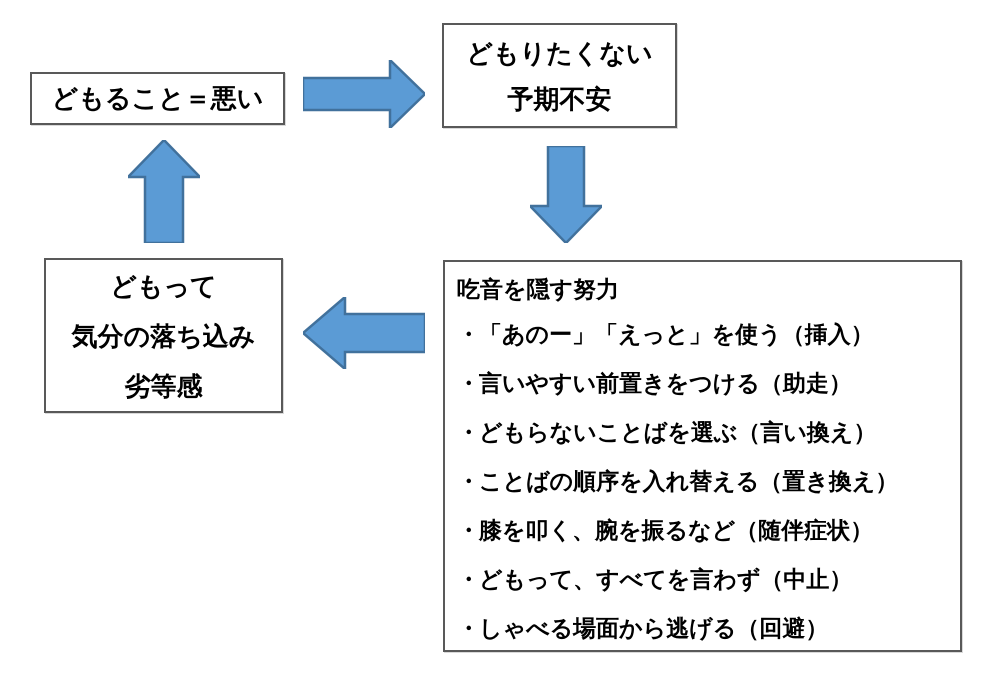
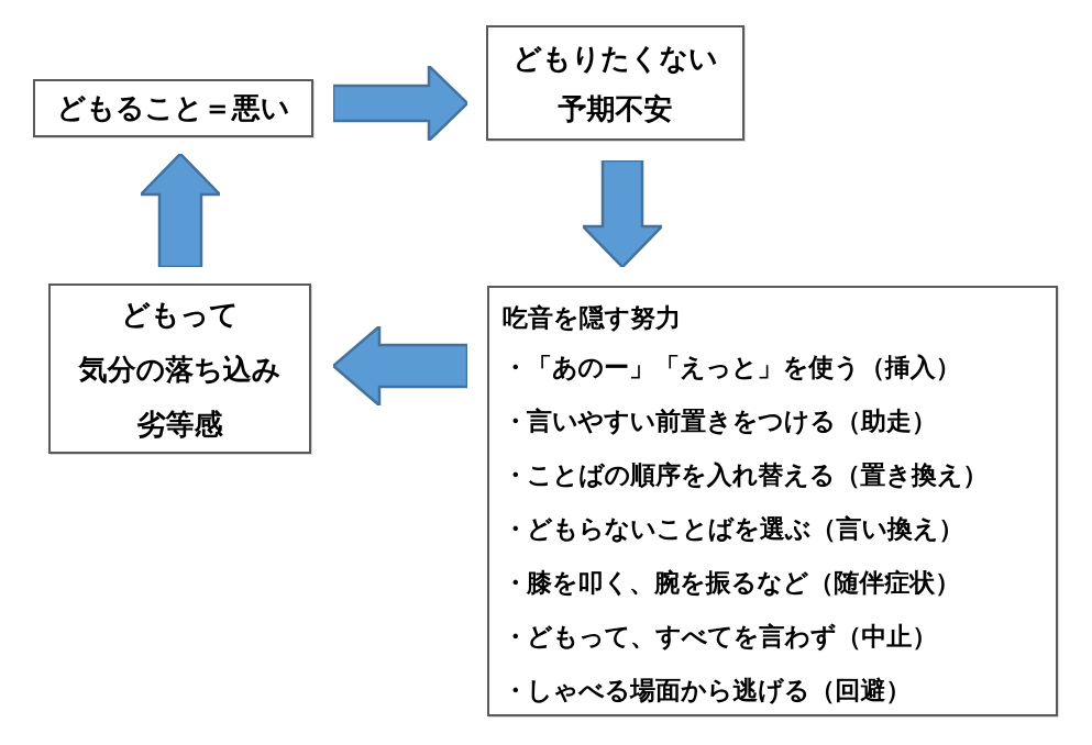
  どもること＝悪い
  どもりたくない
  予期不安
  吃音を隠す努力
  ・
  「あのー」「えっと」を使う（挿入）
  ・
  言いやすい前置きをつける（助走）
  ・
- どもらないことばを選ぶ（言い換え）
+ ことばの順序を入れ替える（置き換え）
  ・
- ことばの順序を入れ替える（置き換え）
+ どもらないことばを選ぶ（言い換え）
  ・
  膝を叩く、腕を振るなど（随伴症状）
  ・
  どもって、すべてを言わず（中止）
  ・
  しゃべる場面から逃げる（回避）
  どもって
  気分の落ち込み
  劣等感
